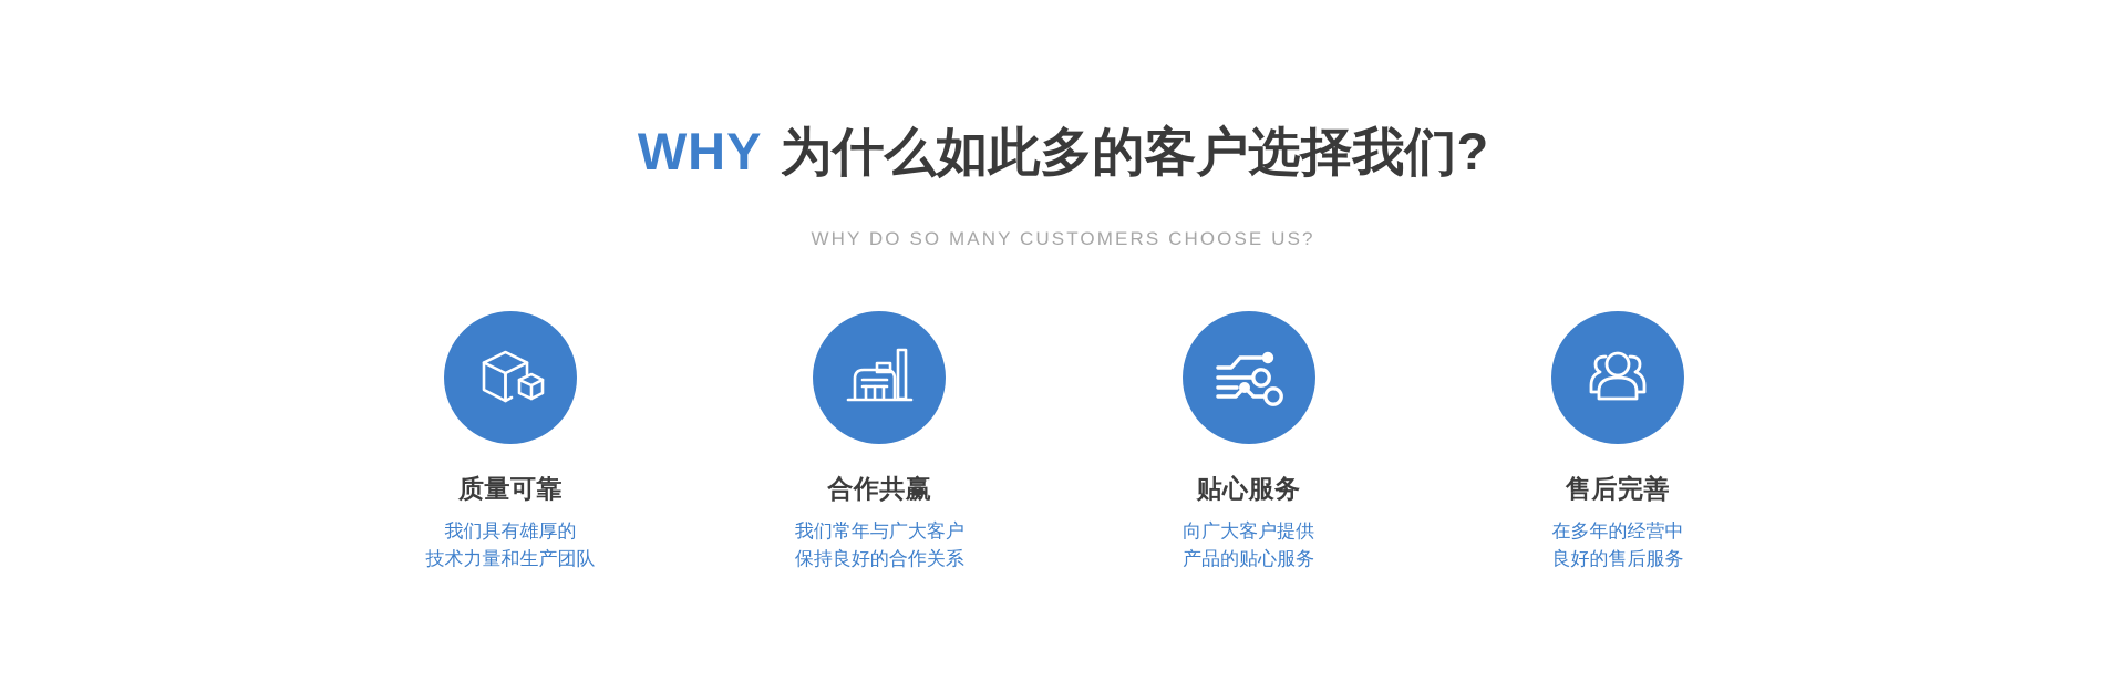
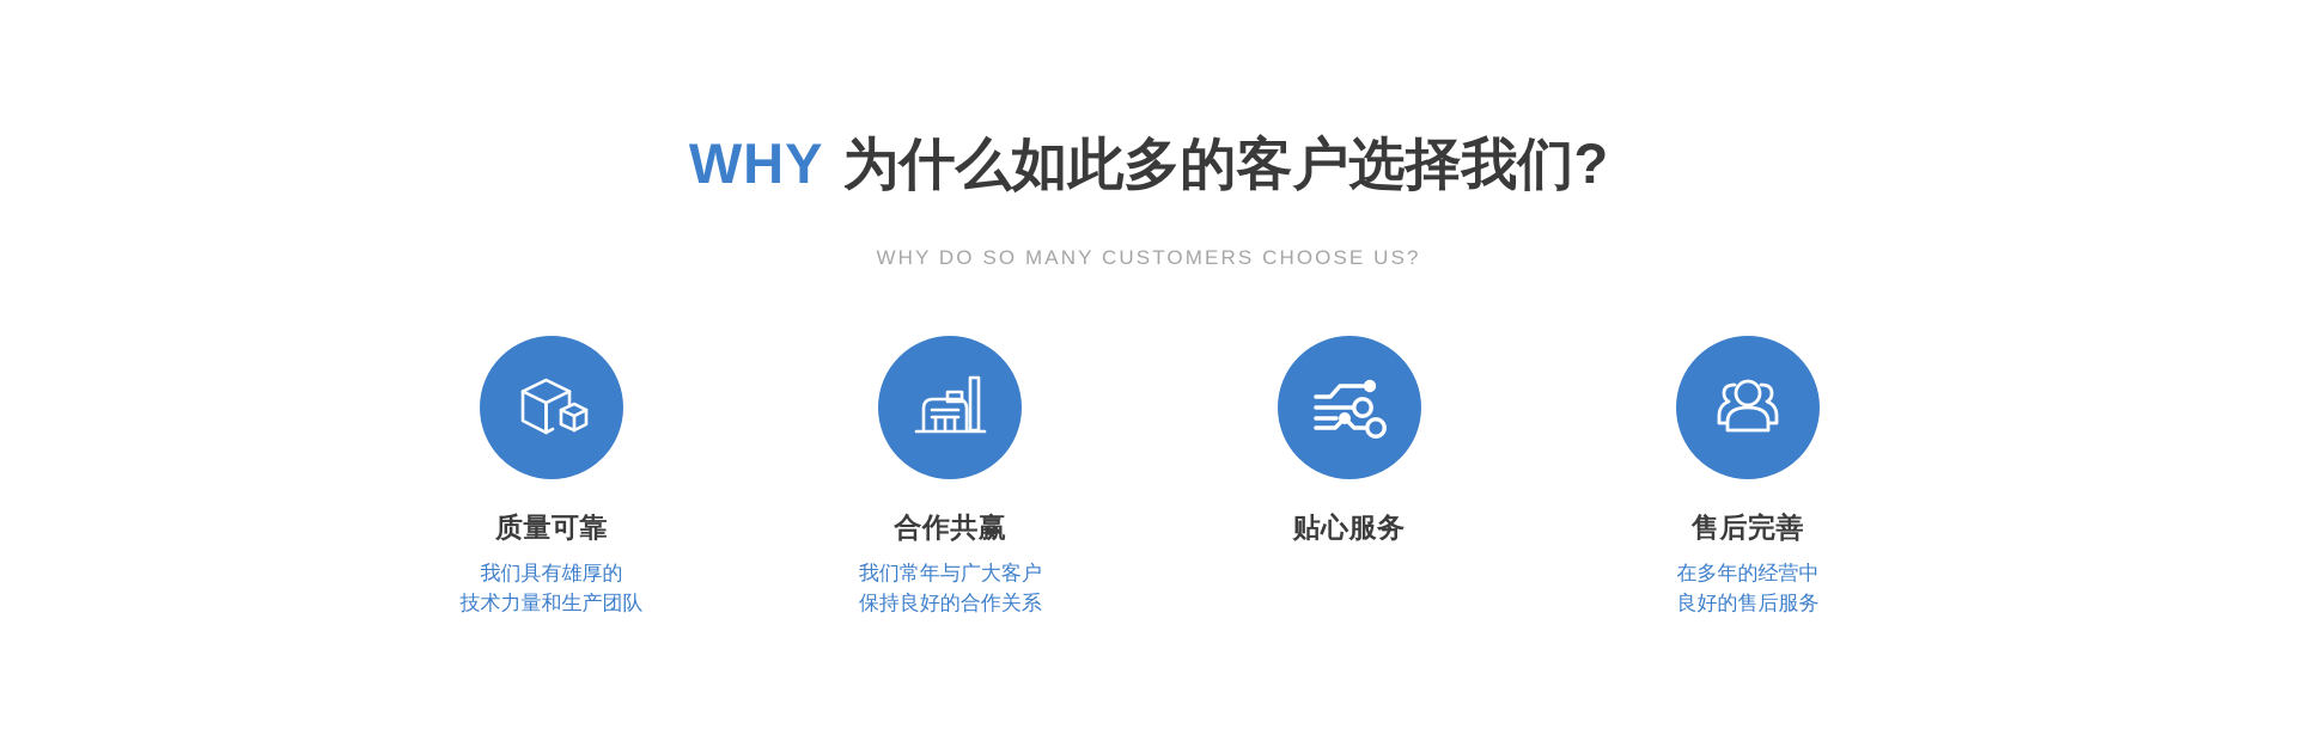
  WHY 为什么如此多的客户选择我们?
  WHY DO SO MANY CUSTOMERS CHOOSE US?
  质量可靠
  我们具有雄厚的
  技术力量和生产团队
  合作共赢
  我们常年与广大客户
  保持良好的合作关系
  贴心服务
- 向广大客户提供
- 产品的贴心服务
  售后完善
  在多年的经营中
  良好的售后服务
